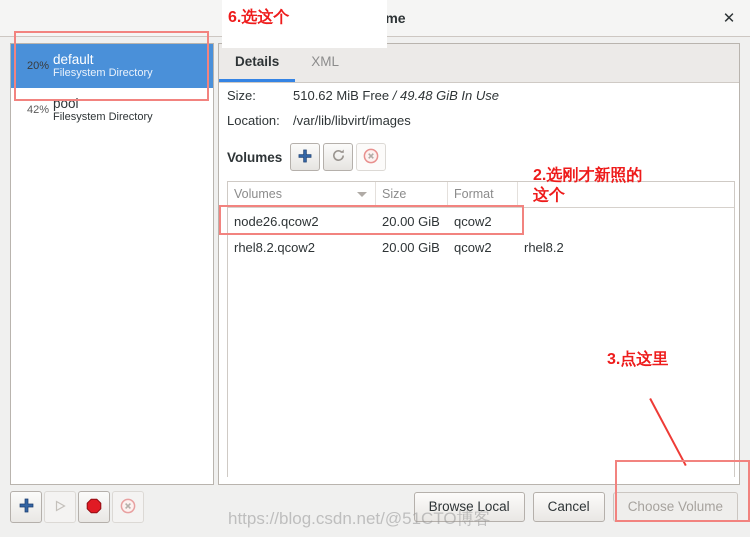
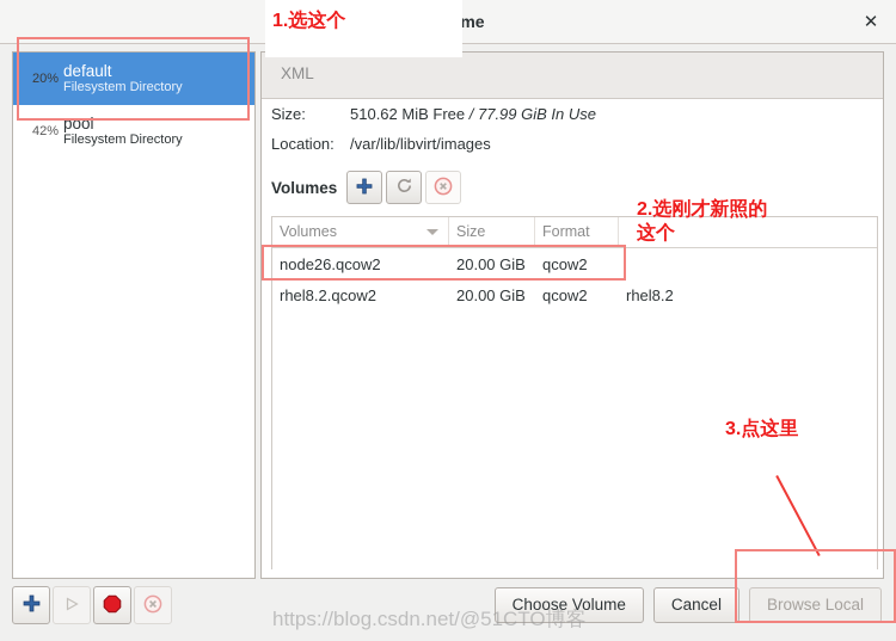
  ✕
  20%
  default
  Filesystem Directory
  42%
  pool
  Filesystem Directory
- Details
  XML
  Size:
- 510.62 MiB Free / 49.48 GiB In Use
+ 510.62 MiB Free / 77.99 GiB In Use
  Location:
  /var/lib/libvirt/images
  Volumes
  Volumes
  Size
  Format
  node26.qcow2
  20.00 GiB
  qcow2
  rhel8.2.qcow2
  20.00 GiB
  qcow2
  rhel8.2
- Browse Local
+ Choose Volume
  Cancel
- Choose Volume
+ Browse Local
  https://blog.csdn.net/@51CTO博客
- 6.选这个
+ 1.选这个
  2.选刚才新照的
  这个
  3.点这里
